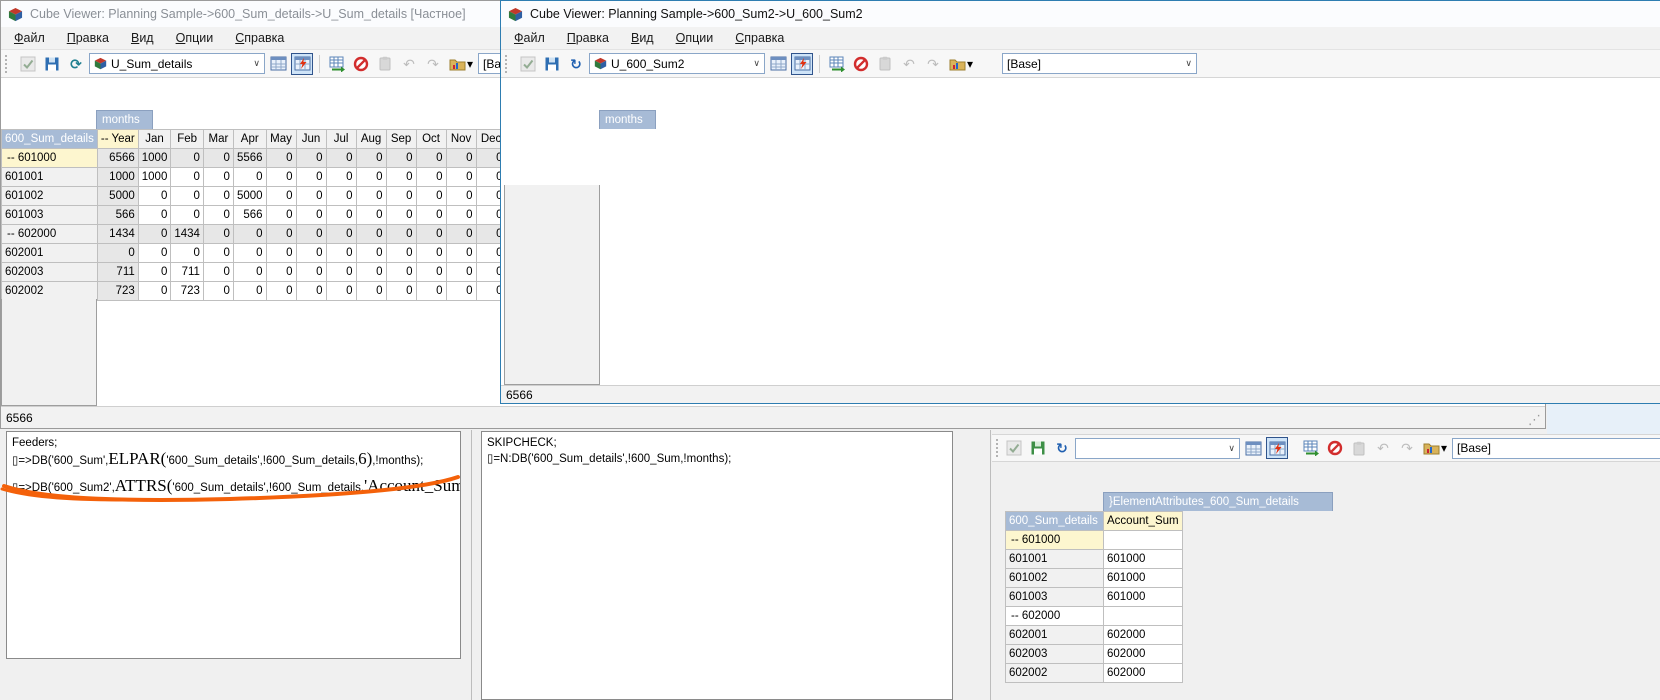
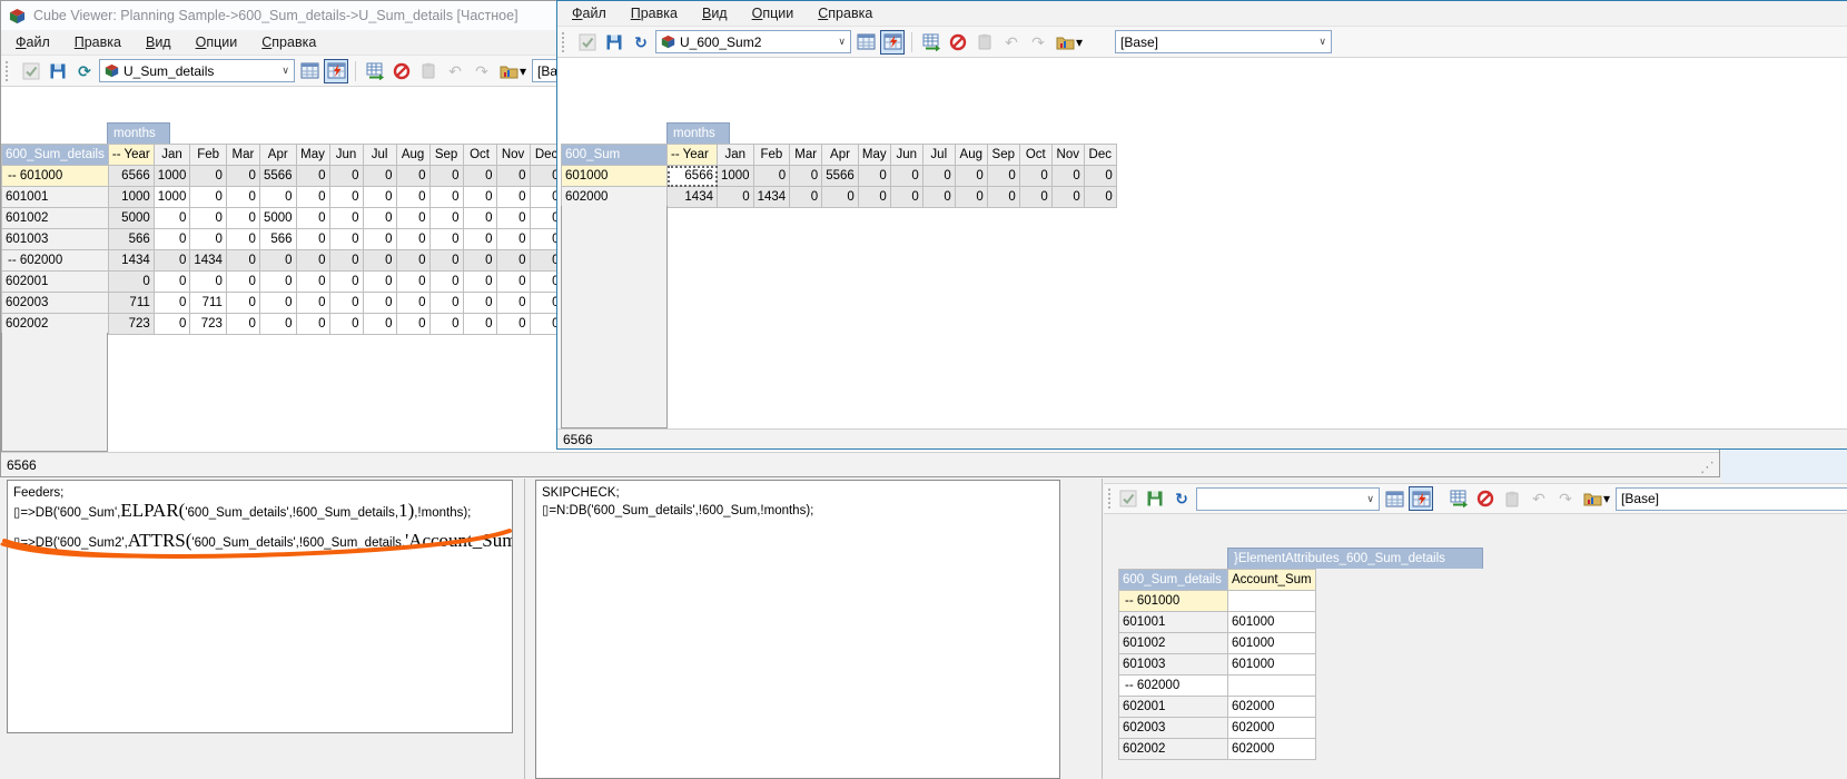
  Cube Viewer: Planning Sample->600_Sum_details->U_Sum_details [Частное]
  Файл
  Правка
  Вид
  Опции
  Справка
  ⟳
  U_Sum_details
  ∨
  ↶
  ↷
  ▾
  months
  600_Sum_details	-- Year	Jan	Feb	Mar	Apr	May	Jun	Jul	Aug	Sep	Oct	Nov	Dec
  -- 601000	6566	1000	0	0	5566	0	0	0	0	0	0	0
  601001	1000	1000	0	0	0	0	0	0	0	0	0	0
  601002	5000	0	0	0	5000	0	0	0	0	0	0	0
  601003	566	0	0	0	566	0	0	0	0	0	0	0
  -- 602000	1434	0	1434	0	0	0	0	0	0	0	0	0
  602001	0	0	0	0	0	0	0	0	0	0	0	0
  602003	711	0	711	0	0	0	0	0	0	0	0	0
  602002	723	0	723	0	0	0	0	0	0	0	0	0
  6566
  ⋰
- Cube Viewer: Planning Sample->600_Sum2->U_600_Sum2
  Файл
  Правка
  Вид
  Опции
  Справка
  ↻
  U_600_Sum2
  ∨
  ↶
  ↷
  ▾
  [Base]
  ∨
  months
+ 600_Sum	-- Year	Jan	Feb	Mar	Apr	May	Jun	Jul	Aug	Sep	Oct	Nov	Dec
+ 601000	6566	1000	0	0	5566	0	0	0	0	0	0	0	0
+ 602000	1434	0	1434	0	0	0	0	0	0	0	0	0	0
  6566
  Feeders;
- ▯=>DB('600_Sum',ELPAR('600_Sum_details',!600_Sum_details,6),!months);
+ ▯=>DB('600_Sum',ELPAR('600_Sum_details',!600_Sum_details,1),!months);
  =>DB('600_Sum2',ATTRS('600_Sum_details',!600_Sum_details,'AccoSum
  SKIPCHECK;
  ▯=N:DB('600_Sum_details',!600_Sum,!months);
  ↻
  ∨
  ↶
  ↷
  ▾
  [Base]
  }ElementAttributes_600_Sum_details
  600_Sum_details	Account_Sum
  -- 601000
  601001	601000
  601002	601000
  601003	601000
  -- 602000
  602001	602000
  602003	602000
  602002	602000
